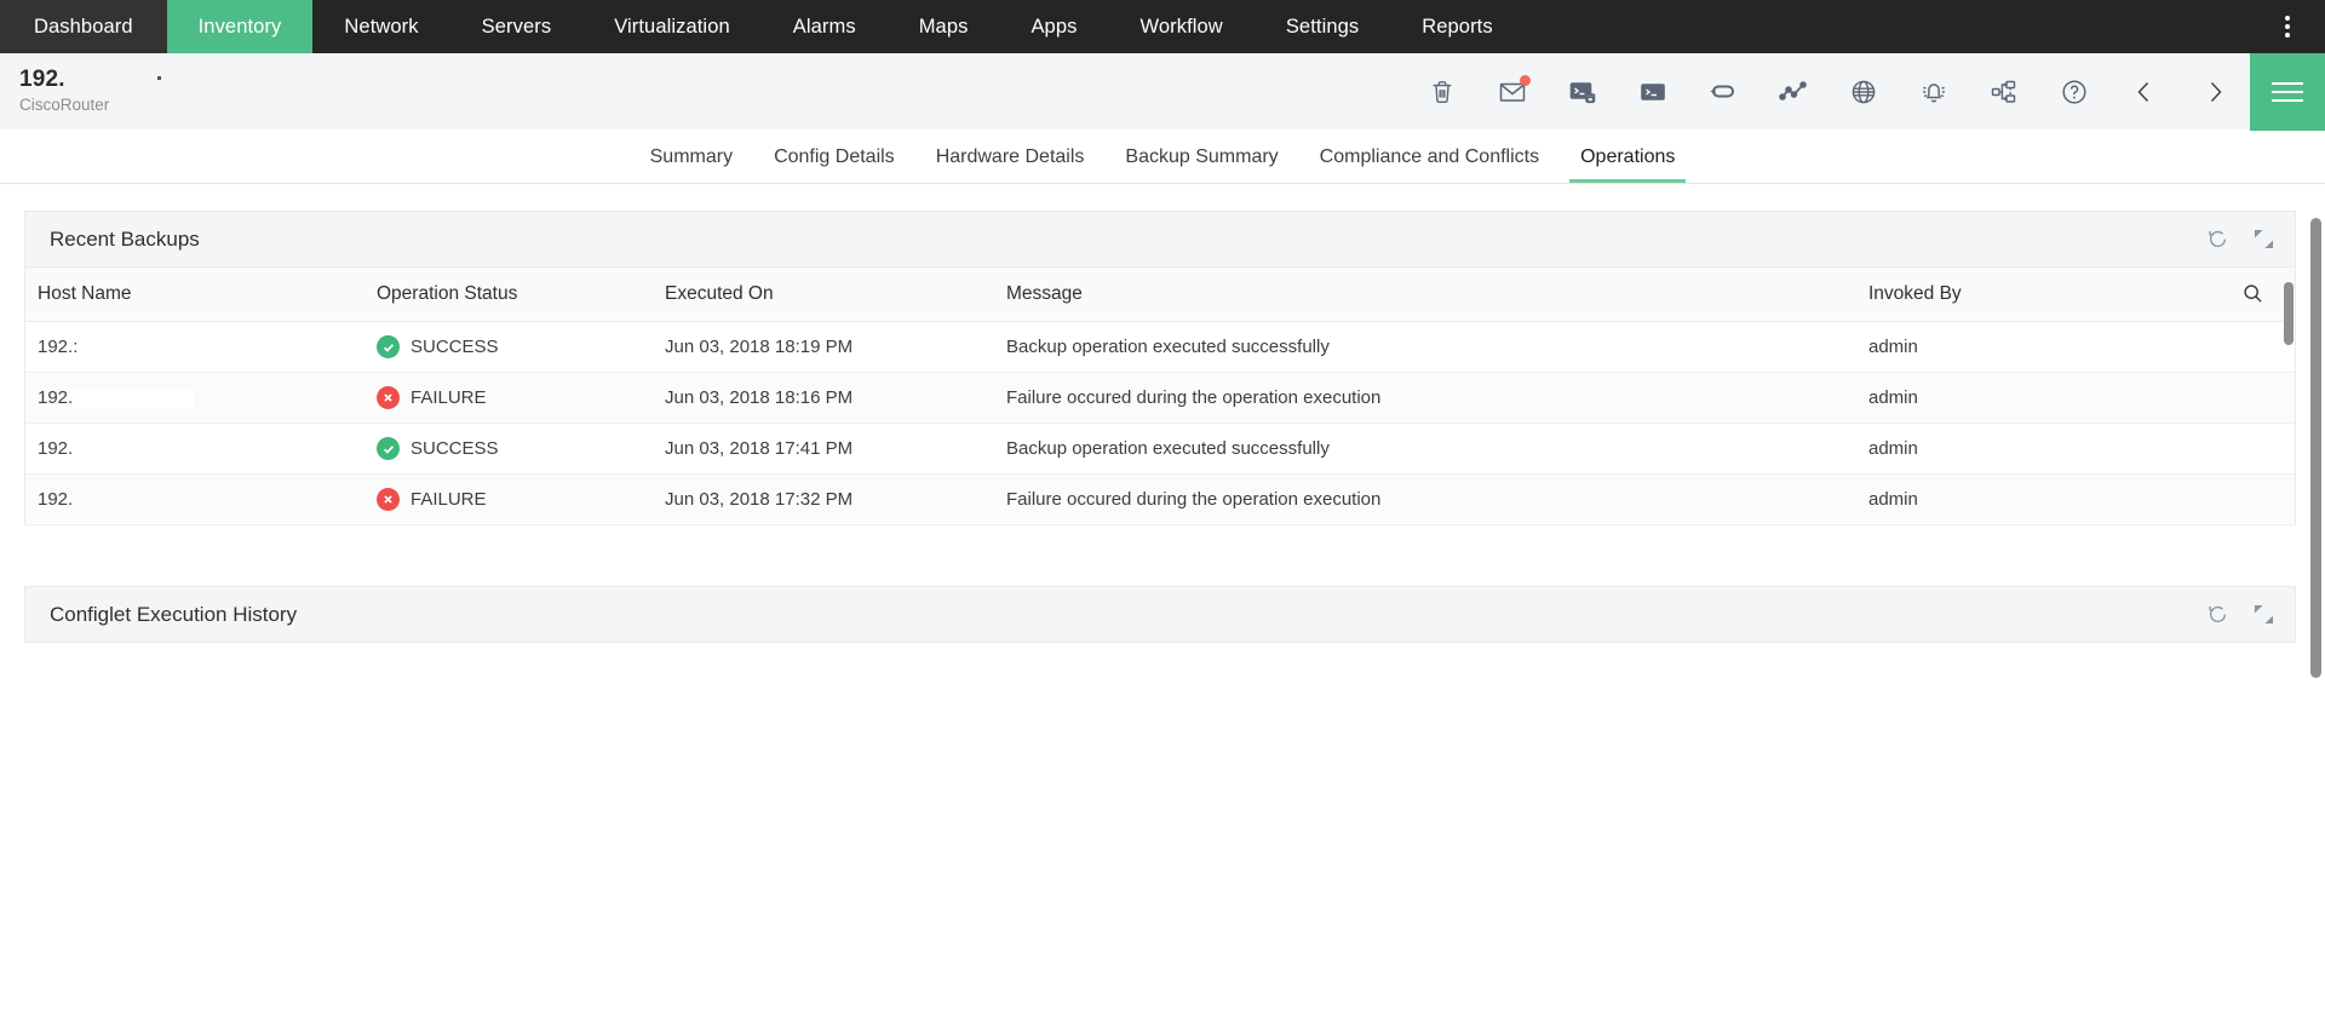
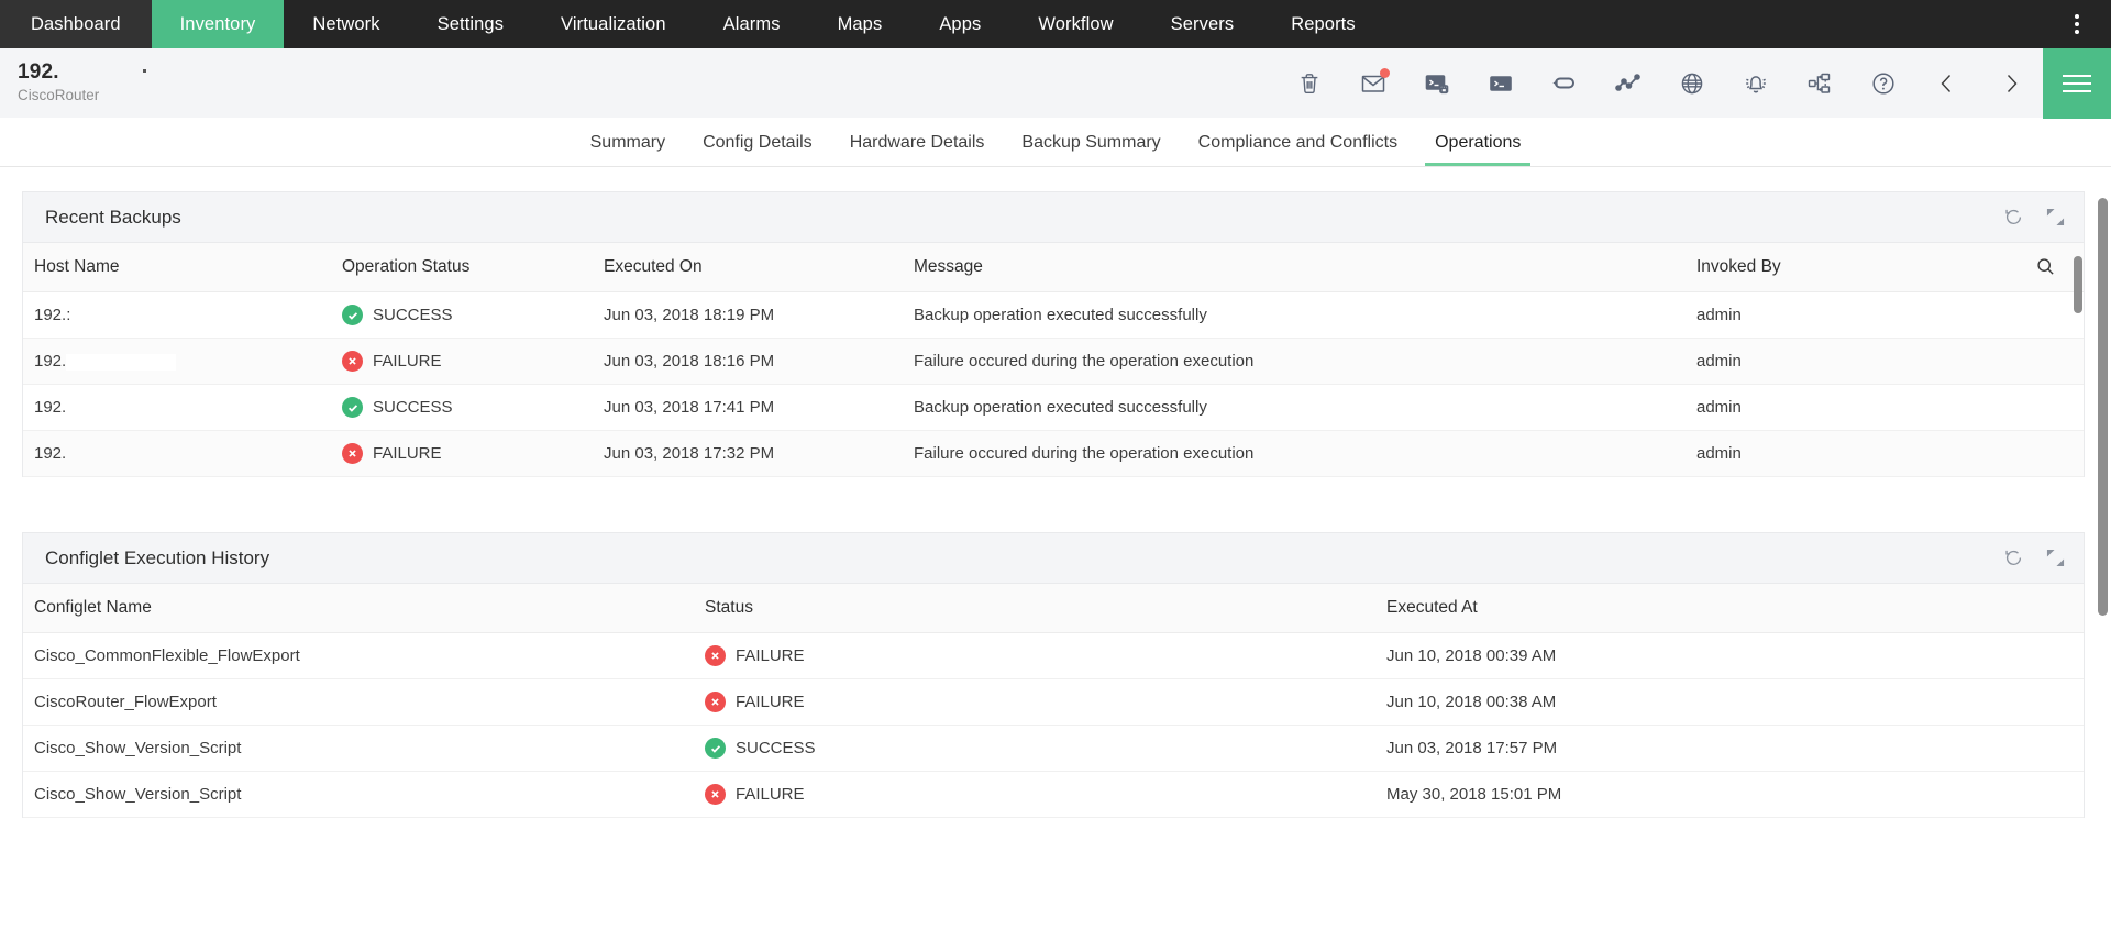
  Dashboard
  Inventory
  Network
- Servers
+ Settings
  Virtualization
  Alarms
  Maps
  Apps
  Workflow
- Settings
+ Servers
  Reports
  192.
  CiscoRouter
  Summary
  Config Details
  Hardware Details
  Backup Summary
  Compliance and Conflicts
  Operations
  Recent Backups
  Host Name	Operation Status	Executed On	Message	Invoked By
  192.:	SUCCESS	Jun 03, 2018 18:19 PM	Backup operation executed successfully	admin
  192.	FAILURE	Jun 03, 2018 18:16 PM	Failure occured during the operation execution	admin
  192.	SUCCESS	Jun 03, 2018 17:41 PM	Backup operation executed successfully	admin
  192.	FAILURE	Jun 03, 2018 17:32 PM	Failure occured during the operation execution	admin
  Configlet Execution History
+ Configlet Name	Status	Executed At
+ Cisco_CommonFlexible_FlowExport	FAILURE	Jun 10, 2018 00:39 AM
+ CiscoRouter_FlowExport	FAILURE	Jun 10, 2018 00:38 AM
+ Cisco_Show_Version_Script	SUCCESS	Jun 03, 2018 17:57 PM
+ Cisco_Show_Version_Script	FAILURE	May 30, 2018 15:01 PM
